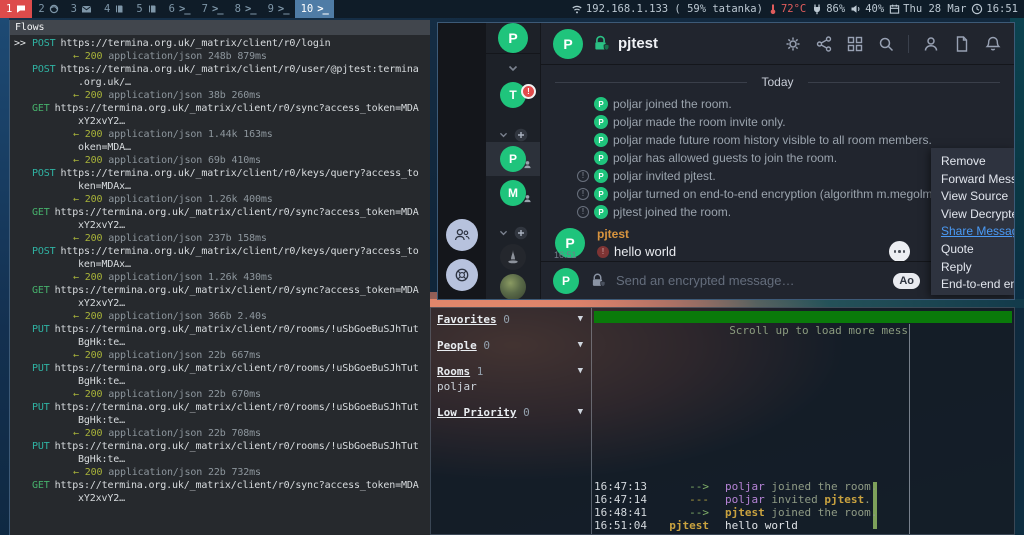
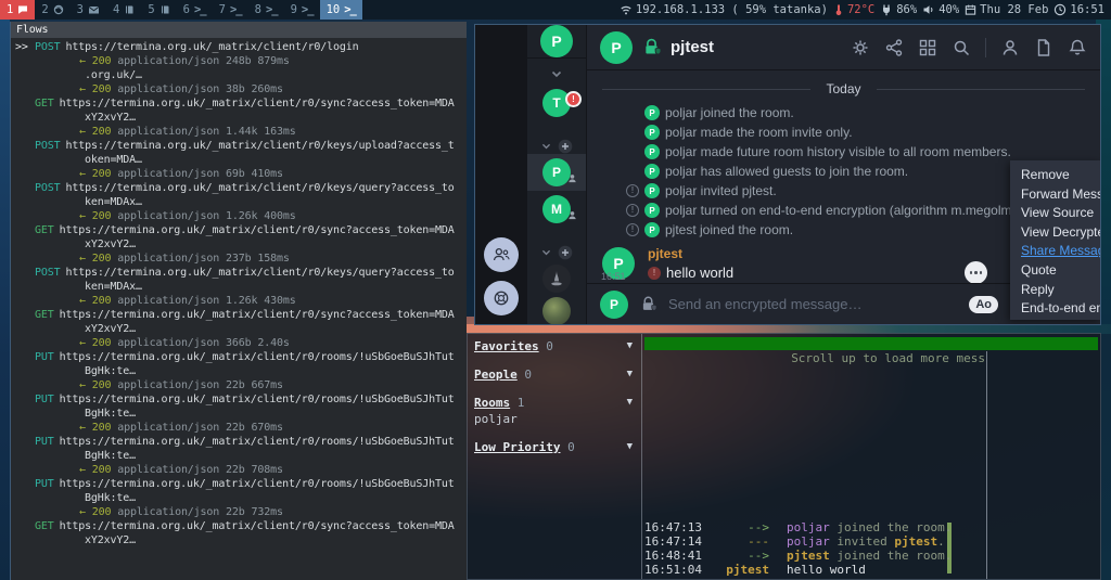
  1
  2
  3
  4
  5
  6
  >_
  7
  >_
  8
  >_
  9
  >_
  10
  >_
  192.168.1.133 ( 59% tatanka)
  72°C
  86%
  40%
- Thu 28 Mar
+ Thu 28 Feb
  16:51
  Flows
  >> POST https://termina.org.uk/_matrix/client/r0/login
  ← 200 application/json 248b 879ms
- POST https://termina.org.uk/_matrix/client/r0/user/@pjtest:termina
  .org.uk/…
  ← 200 application/json 38b 260ms
  GET https://termina.org.uk/_matrix/client/r0/sync?access_token=MDA
  xY2xvY2…
  ← 200 application/json 1.44k 163ms
+ POST https://termina.org.uk/_matrix/client/r0/keys/upload?access_t
  oken=MDA…
  ← 200 application/json 69b 410ms
  POST https://termina.org.uk/_matrix/client/r0/keys/query?access_to
  ken=MDAx…
  ← 200 application/json 1.26k 400ms
  GET https://termina.org.uk/_matrix/client/r0/sync?access_token=MDA
  xY2xvY2…
  ← 200 application/json 237b 158ms
  POST https://termina.org.uk/_matrix/client/r0/keys/query?access_to
  ken=MDAx…
  ← 200 application/json 1.26k 430ms
  GET https://termina.org.uk/_matrix/client/r0/sync?access_token=MDA
  xY2xvY2…
  ← 200 application/json 366b 2.40s
  PUT https://termina.org.uk/_matrix/client/r0/rooms/!uSbGoeBuSJhTut
  BgHk:te…
  ← 200 application/json 22b 667ms
  PUT https://termina.org.uk/_matrix/client/r0/rooms/!uSbGoeBuSJhTut
  BgHk:te…
  ← 200 application/json 22b 670ms
  PUT https://termina.org.uk/_matrix/client/r0/rooms/!uSbGoeBuSJhTut
  BgHk:te…
  ← 200 application/json 22b 708ms
  PUT https://termina.org.uk/_matrix/client/r0/rooms/!uSbGoeBuSJhTut
  BgHk:te…
  ← 200 application/json 22b 732ms
  GET https://termina.org.uk/_matrix/client/r0/sync?access_token=MDA
  xY2xvY2…
  P
  T
  !
  P
  M
  P
  pjtest
  Today
  P
  poljar joined the room.
  P
  poljar made the room invite only.
  P
  poljar made future room history visible to all room members.
  P
  poljar has allowed guests to join the room.
  !
  P
  poljar invited pjtest.
  !
  P
  poljar turned on end-to-end encryption (algorithm m.megolm
  !
  P
  pjtest joined the room.
  P
  pjtest
  16:51
  !
  hello world
  P
  Send an encrypted message…
  Ao
  Remove
  Forward Mes
  View Source
  View Decrypt
  Share Messa
  Quote
  Reply
  End-to-end en
  Favorites 0
  ▼
  People 0
  ▼
  Rooms 1
  ▼
  poljar
  Low Priority 0
  ▼
  Scroll up to load more mess
  16:47:13
  -->
  poljar joined the room.
  16:47:14
  ---
  poljar invited pjtest.
  16:48:41
  -->
  pjtest joined the room.
  16:51:04
  pjtest
  hello world
